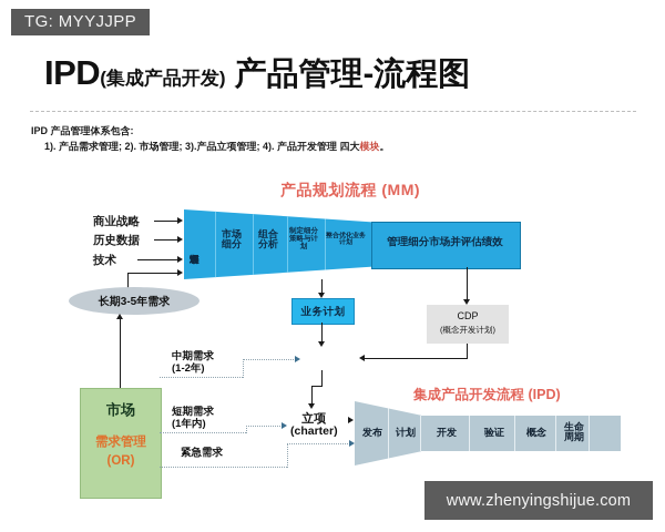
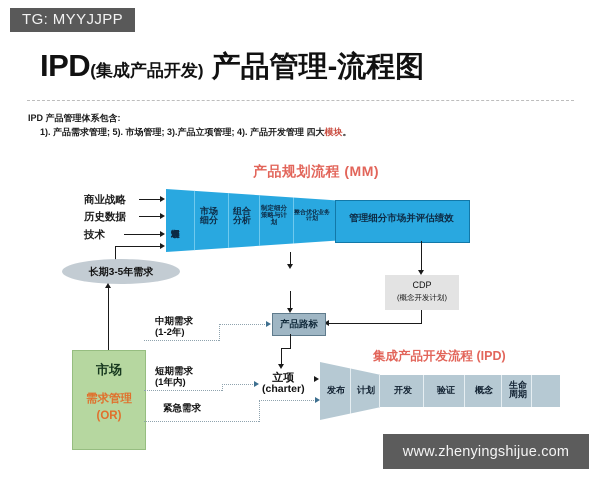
  TG: MYYJJPP
  IPD(集成产品开发) 产品管理-流程图
  IPD 产品管理体系包含:
- 1). 产品需求管理; 2). 市场管理; 3).产品立项管理; 4). 产品开发管理 四大模块。
+ 1). 产品需求管理; 5). 市场管理; 3).产品立项管理; 4). 产品开发管理 四大模块。
  产品规划流程 (MM)
  集成产品开发流程 (IPD)
  商业战略
  历史数据
  技术
  长期3-5年需求
  市场细分
  组合分析
  管理细分市场并评估绩效
- 业务计划
  CDP
  (概念开发计划)
+ 产品路标
  立项
  (charter)
  市场
  需求管理
  (OR)
  中期需求
  (1-2年)
  短期需求
  (1年内)
  紧急需求
  发布
  计划
  开发
  验证
  概念
  生命周期
  www.zhenyingshijue.com
